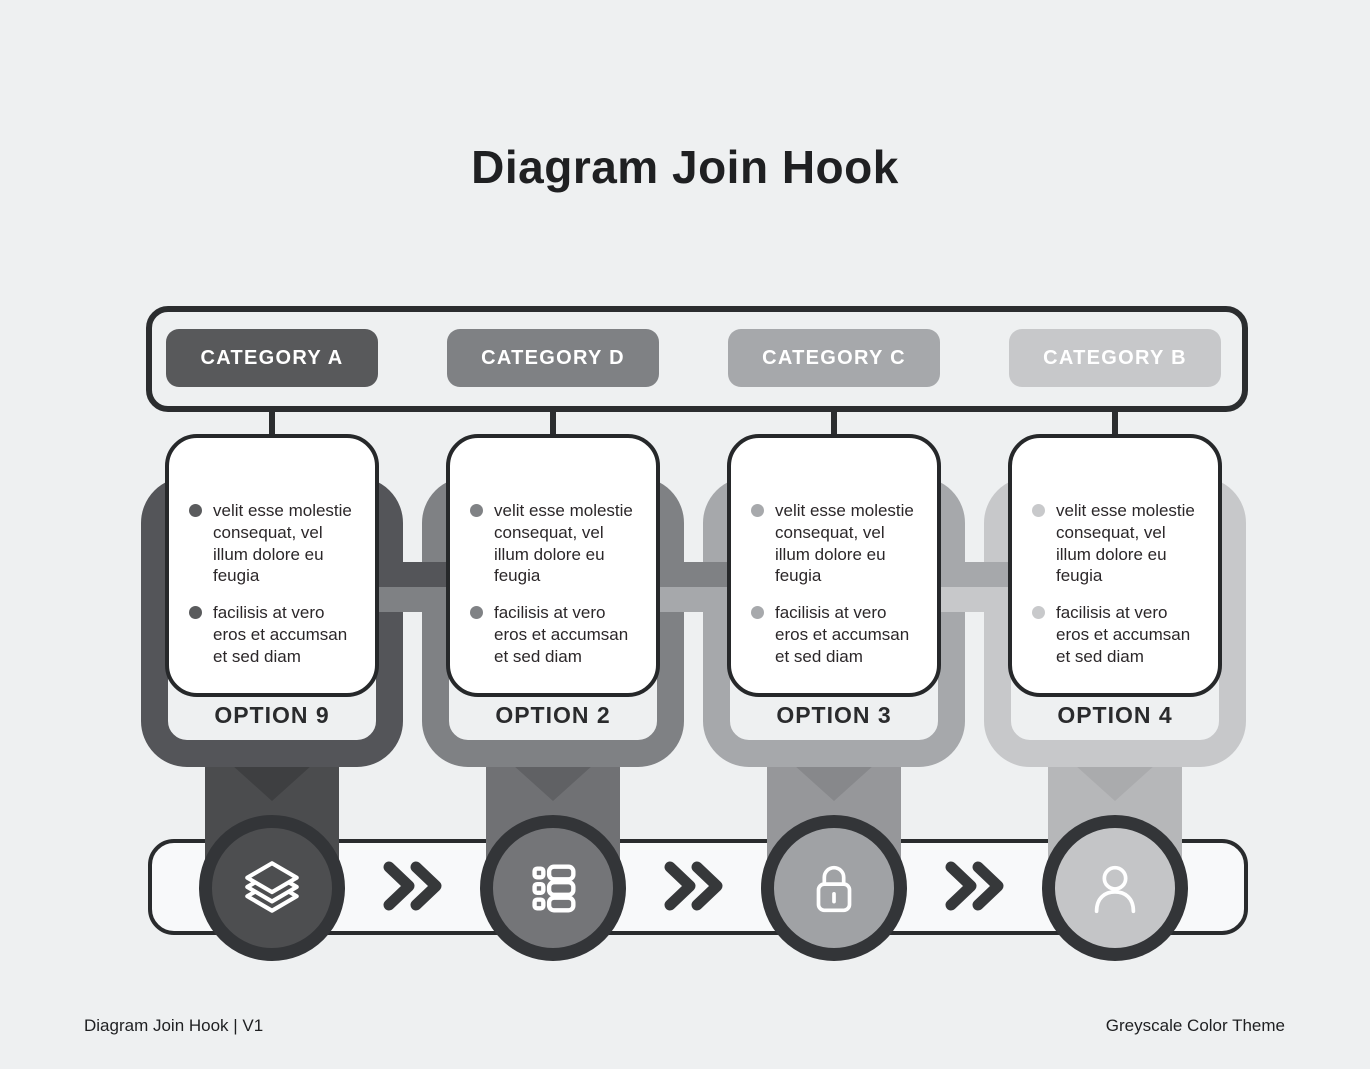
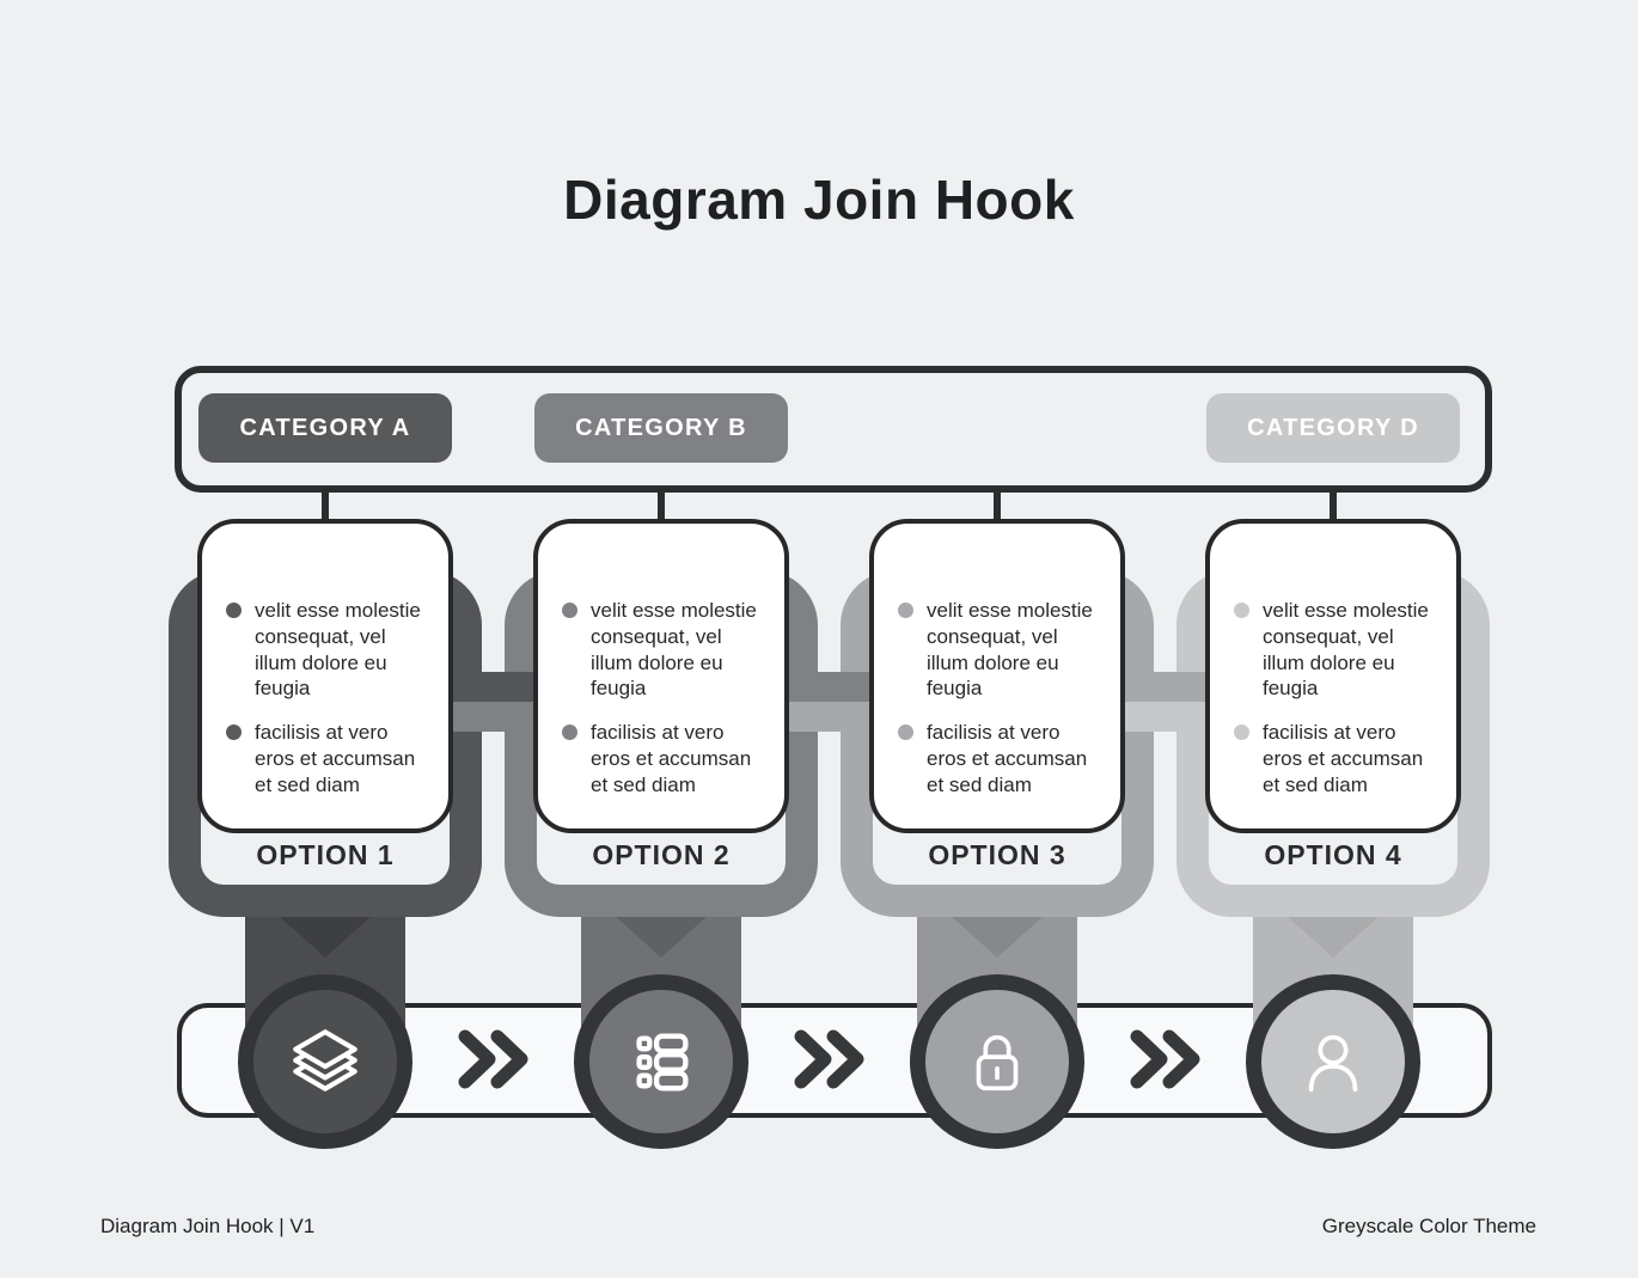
  Diagram Join Hook
  CATEGORY A
- CATEGORY D
+ CATEGORY B
- CATEGORY C
- CATEGORY B
+ CATEGORY D
- OPTION 9
+ OPTION 1
  velit esse molestie consequat, vel illum dolore eu feugia
  facilisis at vero eros et accumsan et sed diam
  OPTION 2
  velit esse molestie consequat, vel illum dolore eu feugia
  facilisis at vero eros et accumsan et sed diam
  OPTION 3
  velit esse molestie consequat, vel illum dolore eu feugia
  facilisis at vero eros et accumsan et sed diam
  OPTION 4
  velit esse molestie consequat, vel illum dolore eu feugia
  facilisis at vero eros et accumsan et sed diam
  Diagram Join Hook | V1
  Greyscale Color Theme
